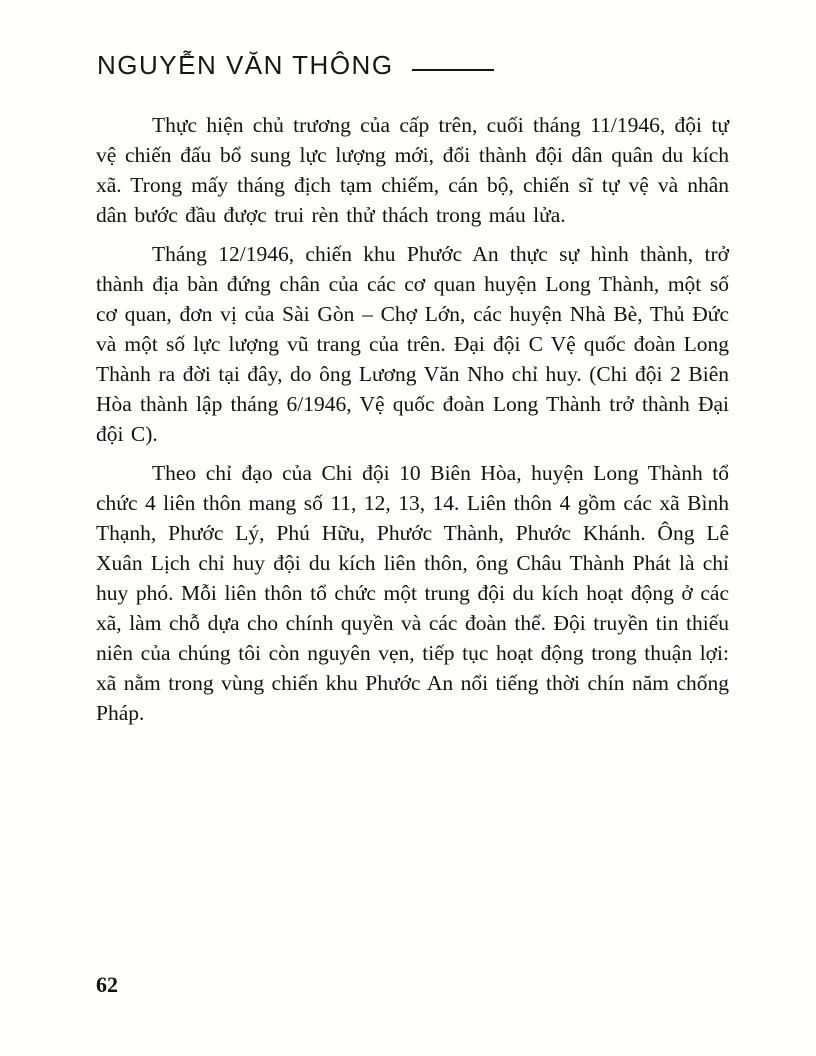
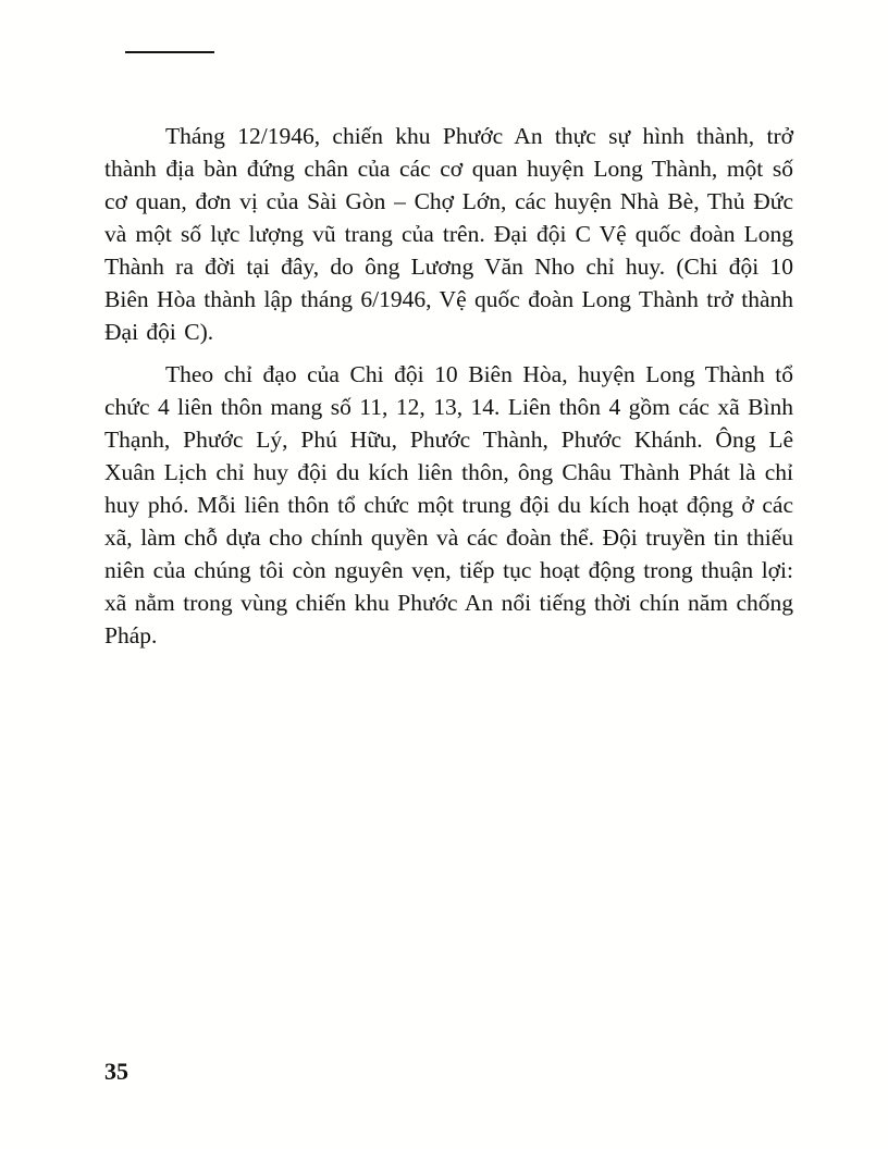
- NGUYỄN VĂN THÔNG
- Thực hiện chủ trương của cấp trên, cuối tháng 11/1946, đội tự vệ chiến đấu bổ sung lực lượng mới, đổi thành đội dân quân du kích xã. Trong mấy tháng địch tạm chiếm, cán bộ, chiến sĩ tự vệ và nhân dân bước đầu được trui rèn thử thách trong máu lửa.
- Tháng 12/1946, chiến khu Phước An thực sự hình thành, trở thành địa bàn đứng chân của các cơ quan huyện Long Thành, một số cơ quan, đơn vị của Sài Gòn – Chợ Lớn, các huyện Nhà Bè, Thủ Đức và một số lực lượng vũ trang của trên. Đại đội C Vệ quốc đoàn Long Thành ra đời tại đây, do ông Lương Văn Nho chỉ huy. (Chi đội 2 Biên Hòa thành lập tháng 6/1946, Vệ quốc đoàn Long Thành trở thành Đại đội C).
+ Tháng 12/1946, chiến khu Phước An thực sự hình thành, trở thành địa bàn đứng chân của các cơ quan huyện Long Thành, một số cơ quan, đơn vị của Sài Gòn – Chợ Lớn, các huyện Nhà Bè, Thủ Đức và một số lực lượng vũ trang của trên. Đại đội C Vệ quốc đoàn Long Thành ra đời tại đây, do ông Lương Văn Nho chỉ huy. (Chi đội 10 Biên Hòa thành lập tháng 6/1946, Vệ quốc đoàn Long Thành trở thành Đại đội C).
  Theo chỉ đạo của Chi đội 10 Biên Hòa, huyện Long Thành tổ chức 4 liên thôn mang số 11, 12, 13, 14. Liên thôn 4 gồm các xã Bình Thạnh, Phước Lý, Phú Hữu, Phước Thành, Phước Khánh. Ông Lê Xuân Lịch chỉ huy đội du kích liên thôn, ông Châu Thành Phát là chỉ huy phó. Mỗi liên thôn tổ chức một trung đội du kích hoạt động ở các xã, làm chỗ dựa cho chính quyền và các đoàn thể. Đội truyền tin thiếu niên của chúng tôi còn nguyên vẹn, tiếp tục hoạt động trong thuận lợi: xã nằm trong vùng chiến khu Phước An nổi tiếng thời chín năm chống Pháp.
- 62
+ 35
